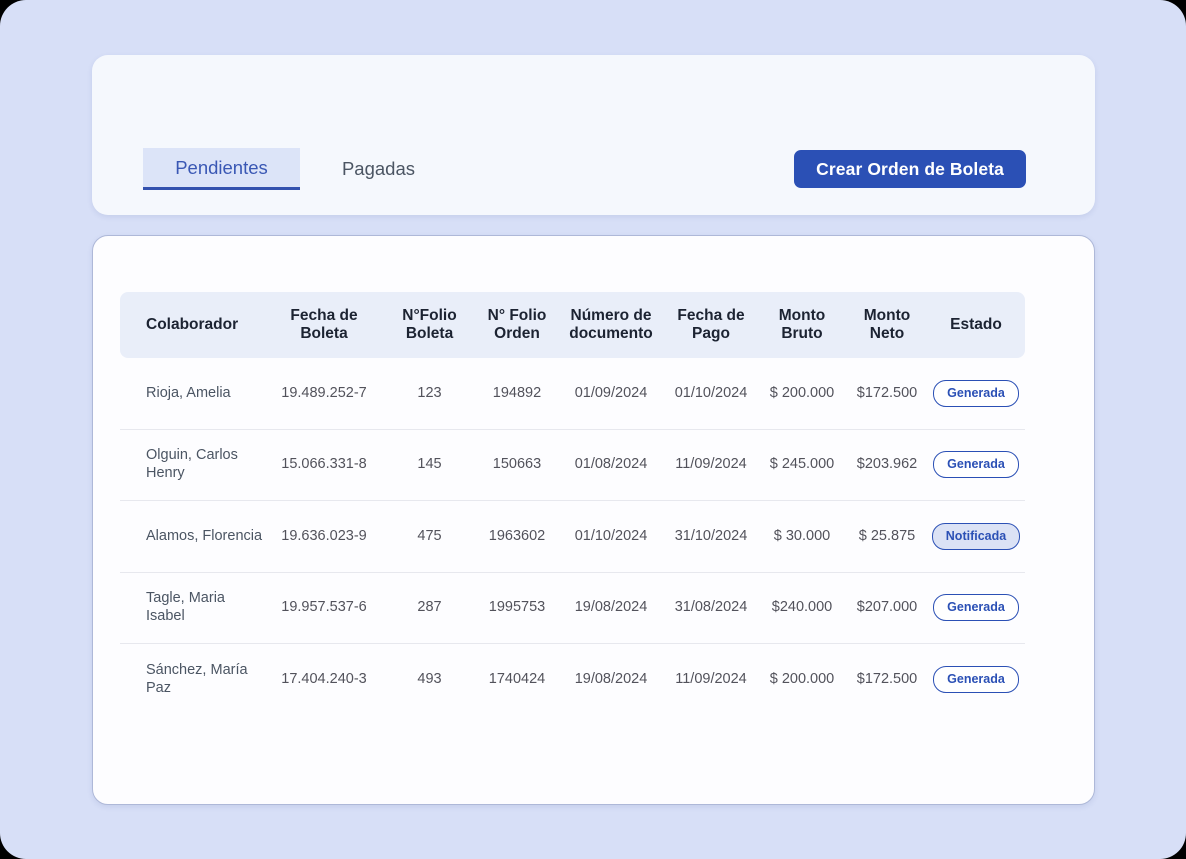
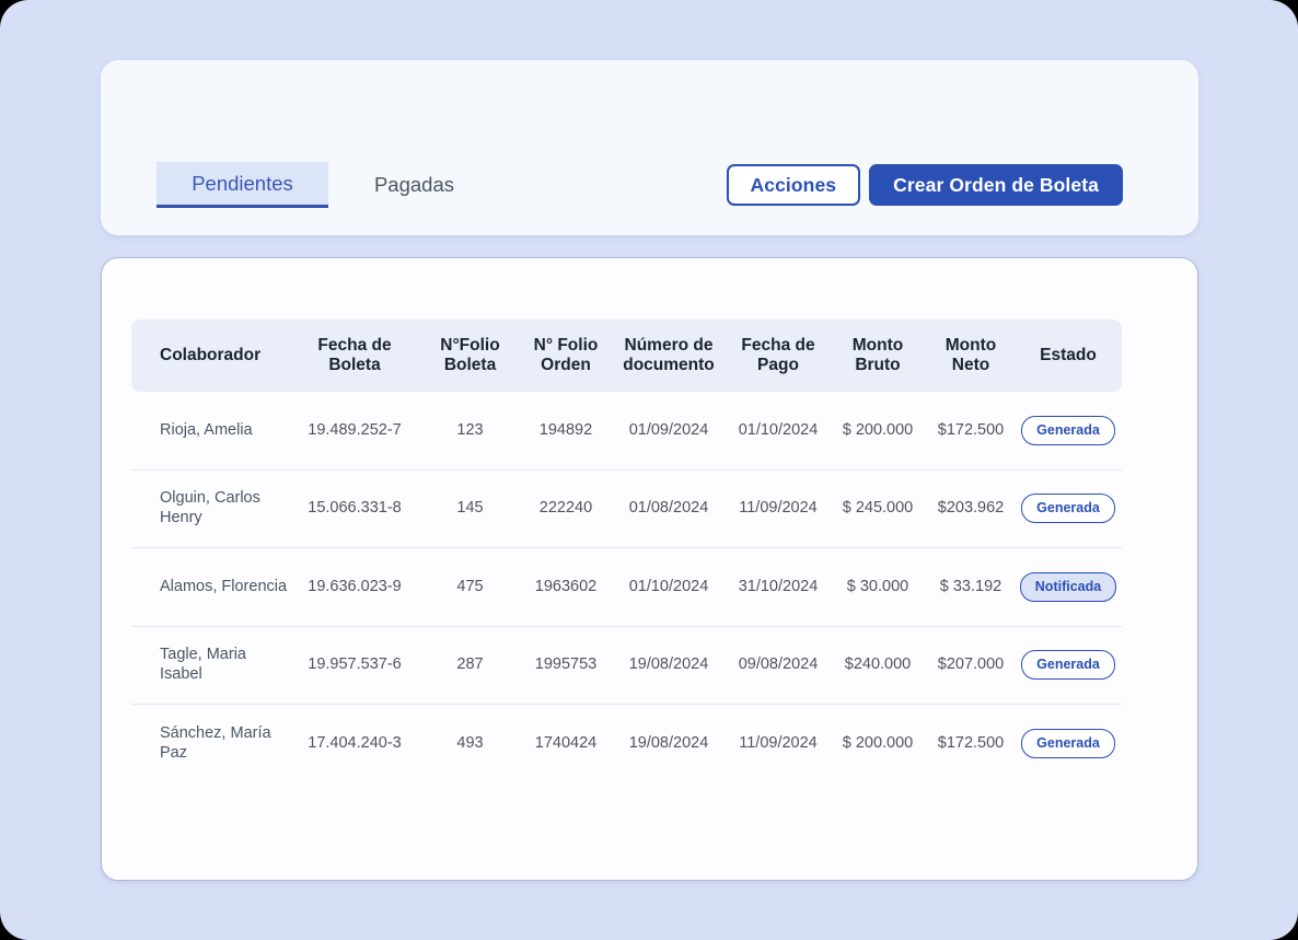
  Pendientes
  Pagadas
+ Acciones
  Crear Orden de Boleta
  Colaborador
  Fecha de Boleta
  N°Folio Boleta
  N° Folio Orden
  Número de documento
  Fecha de Pago
  Monto Bruto
  Monto Neto
  Estado
  Rioja, Amelia
  19.489.252-7
  123
  194892
  01/09/2024
  01/10/2024
  $ 200.000
  $172.500
  Generada
  Olguin, Carlos Henry
  15.066.331-8
  145
- 150663
+ 222240
  01/08/2024
  11/09/2024
  $ 245.000
  $203.962
  Generada
  Alamos, Florencia
  19.636.023-9
  475
  1963602
  01/10/2024
  31/10/2024
  $ 30.000
- $ 25.875
+ $ 33.192
  Notificada
  Tagle, Maria Isabel
  19.957.537-6
  287
  1995753
  19/08/2024
- 31/08/2024
+ 09/08/2024
  $240.000
  $207.000
  Generada
  Sánchez, María Paz
  17.404.240-3
  493
  1740424
  19/08/2024
  11/09/2024
  $ 200.000
  $172.500
  Generada
